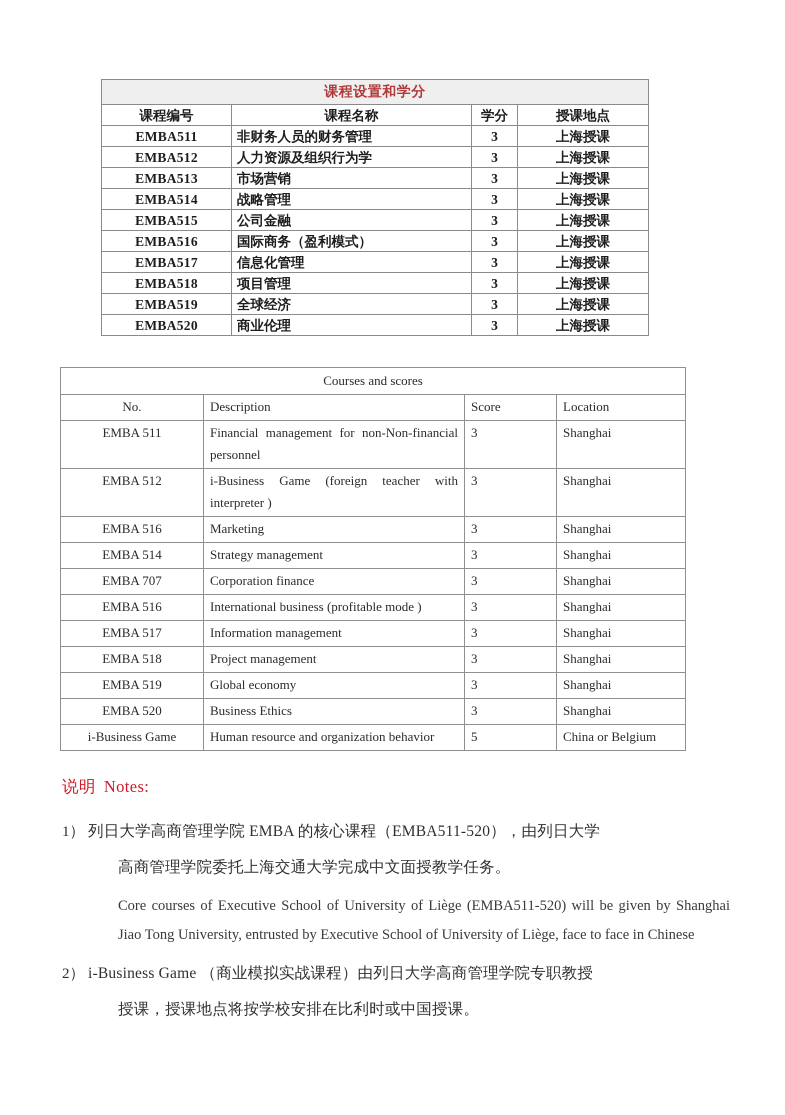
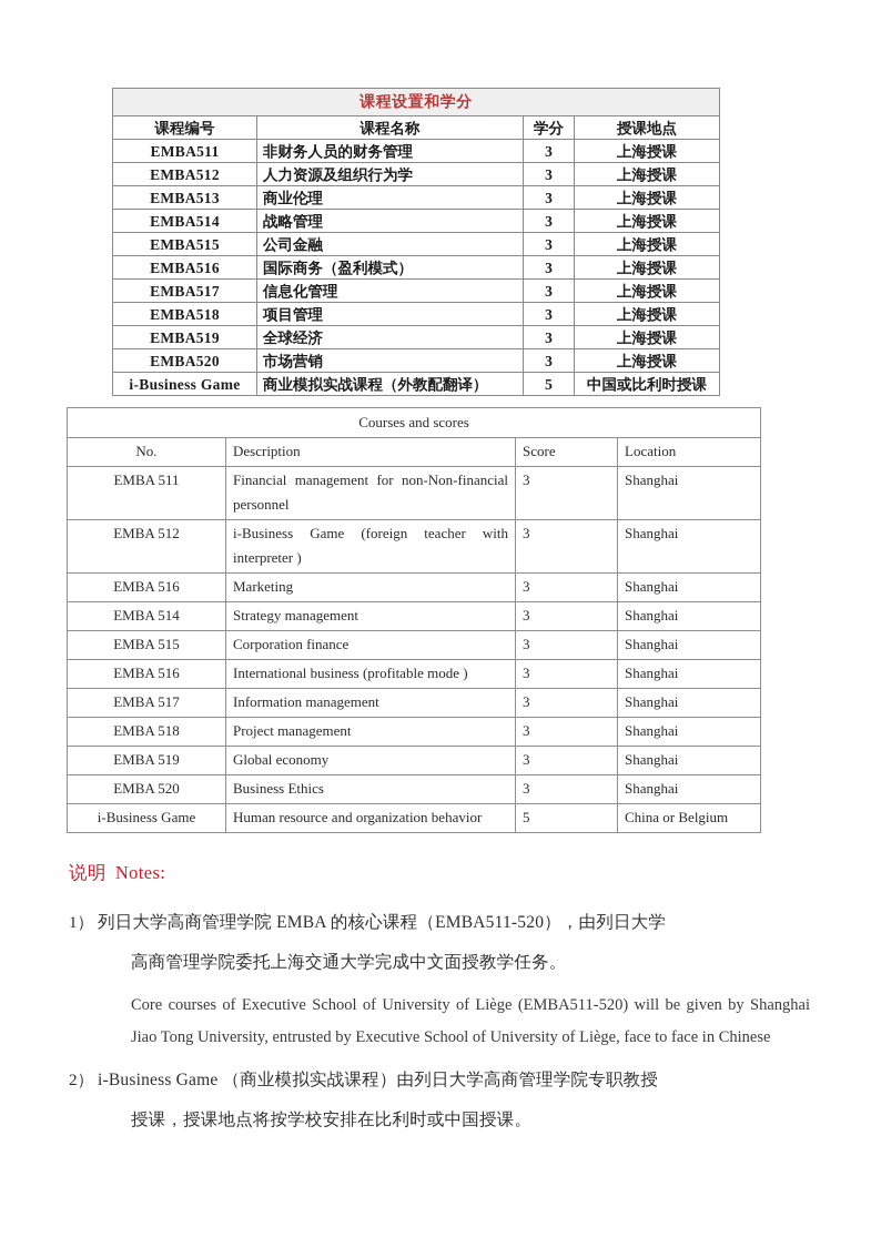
  课程设置和学分
  课程编号	课程名称	学分	授课地点
  EMBA511	非财务人员的财务管理	3	上海授课
  EMBA512	人力资源及组织行为学	3	上海授课
- EMBA513	市场营销	3	上海授课
+ EMBA513	商业伦理	3	上海授课
  EMBA514	战略管理	3	上海授课
  EMBA515	公司金融	3	上海授课
  EMBA516	国际商务（盈利模式）	3	上海授课
  EMBA517	信息化管理	3	上海授课
  EMBA518	项目管理	3	上海授课
  EMBA519	全球经济	3	上海授课
- EMBA520	商业伦理	3	上海授课
+ EMBA520	市场营销	3	上海授课
+ i-Business Game	商业模拟实战课程（外教配翻译）	5	中国或比利时授课
  Courses and scores
  No.	Description	Score	Location
  EMBA 511	Financial management for non-Non-financial personnel	3	Shanghai
  EMBA 512	i-Business Game (foreign teacher with interpreter )	3	Shanghai
  EMBA 516	Marketing	3	Shanghai
  EMBA 514	Strategy management	3	Shanghai
- EMBA 707	Corporation finance	3	Shanghai
+ EMBA 515	Corporation finance	3	Shanghai
  EMBA 516	International business (profitable mode )	3	Shanghai
  EMBA 517	Information management	3	Shanghai
  EMBA 518	Project management	3	Shanghai
  EMBA 519	Global economy	3	Shanghai
  EMBA 520	Business Ethics	3	Shanghai
  i-Business Game	Human resource and organization behavior	5	China or Belgium
  说明 Notes:
  1）
  列日大学高商管理学院 EMBA 的核心课程（EMBA511-520），由列日大学
  高商管理学院委托上海交通大学完成中文面授教学任务。
  Core courses of Executive School of University of Liège (EMBA511-520) will be given by Shanghai Jiao Tong University, entrusted by Executive School of University of Liège, face to face in Chinese
  2）
  i-Business Game （商业模拟实战课程）由列日大学高商管理学院专职教授
  授课，授课地点将按学校安排在比利时或中国授课。
